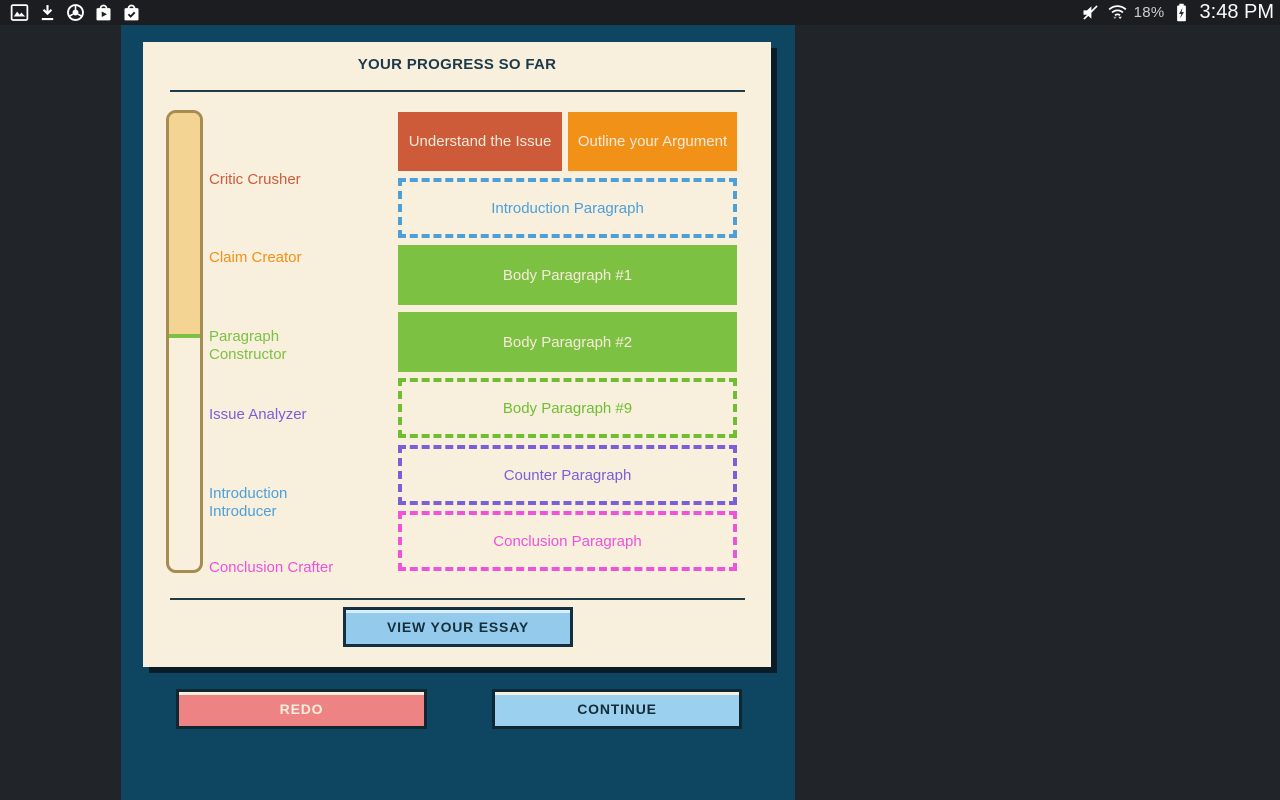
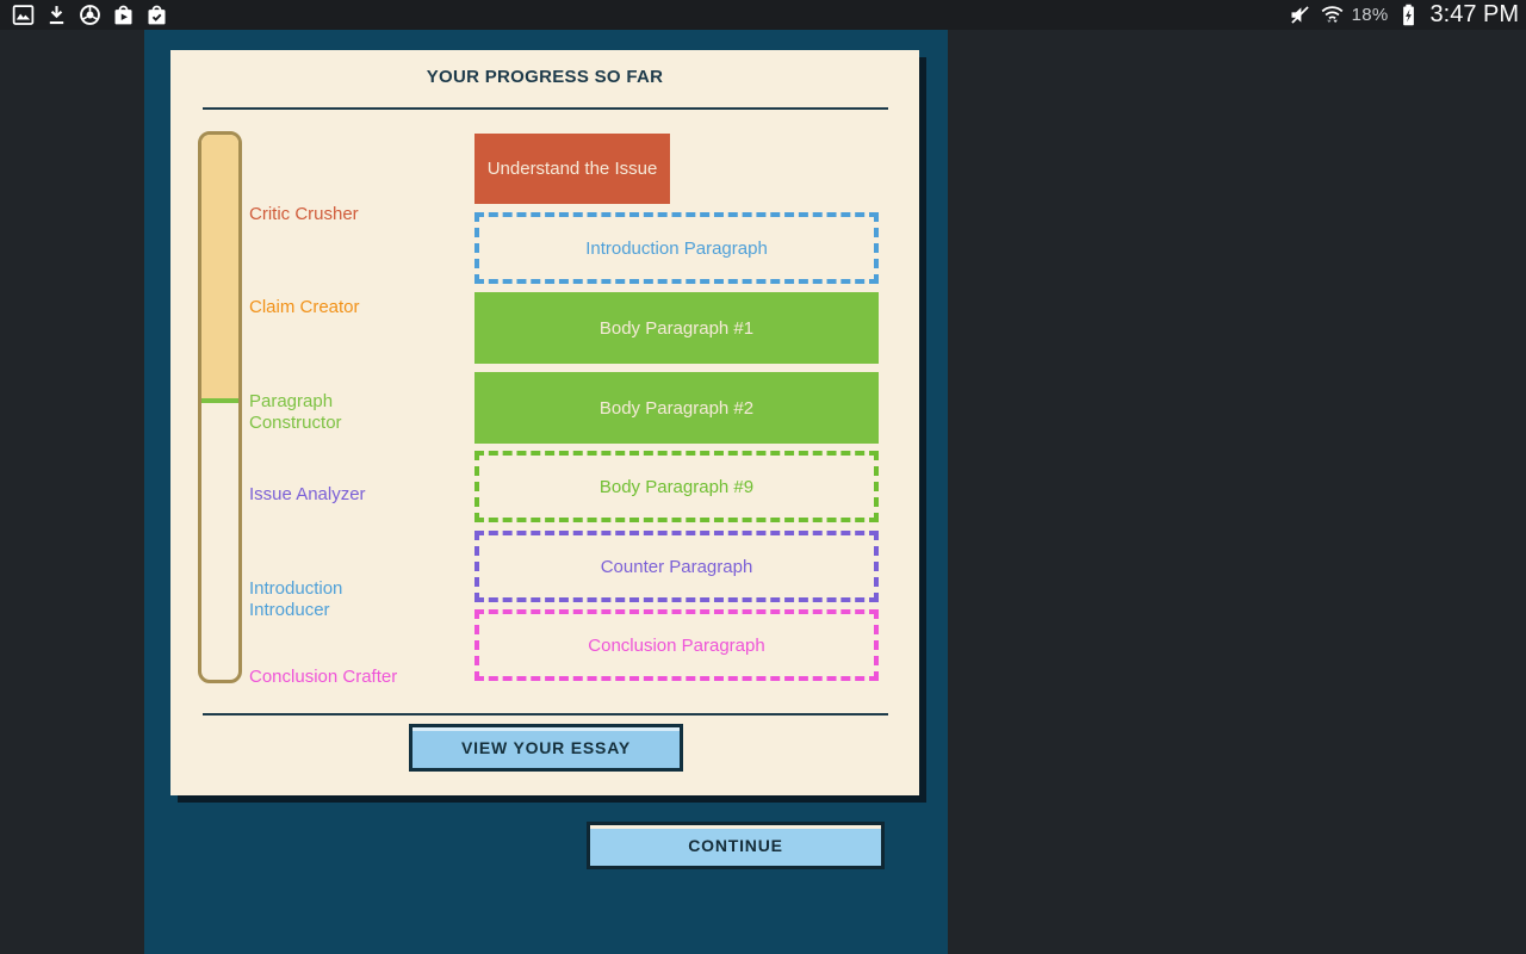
  18%
- 3:48 PM
+ 3:47 PM
  YOUR PROGRESS SO FAR
  Critic Crusher
  Claim Creator
  Paragraph Constructor
  Issue Analyzer
  Introduction Introducer
  Conclusion Crafter
  Understand the Issue
- Outline your Argument
  Introduction Paragraph
  Body Paragraph #1
  Body Paragraph #2
  Body Paragraph #9
  Counter Paragraph
  Conclusion Paragraph
  VIEW YOUR ESSAY
- REDO
  CONTINUE
